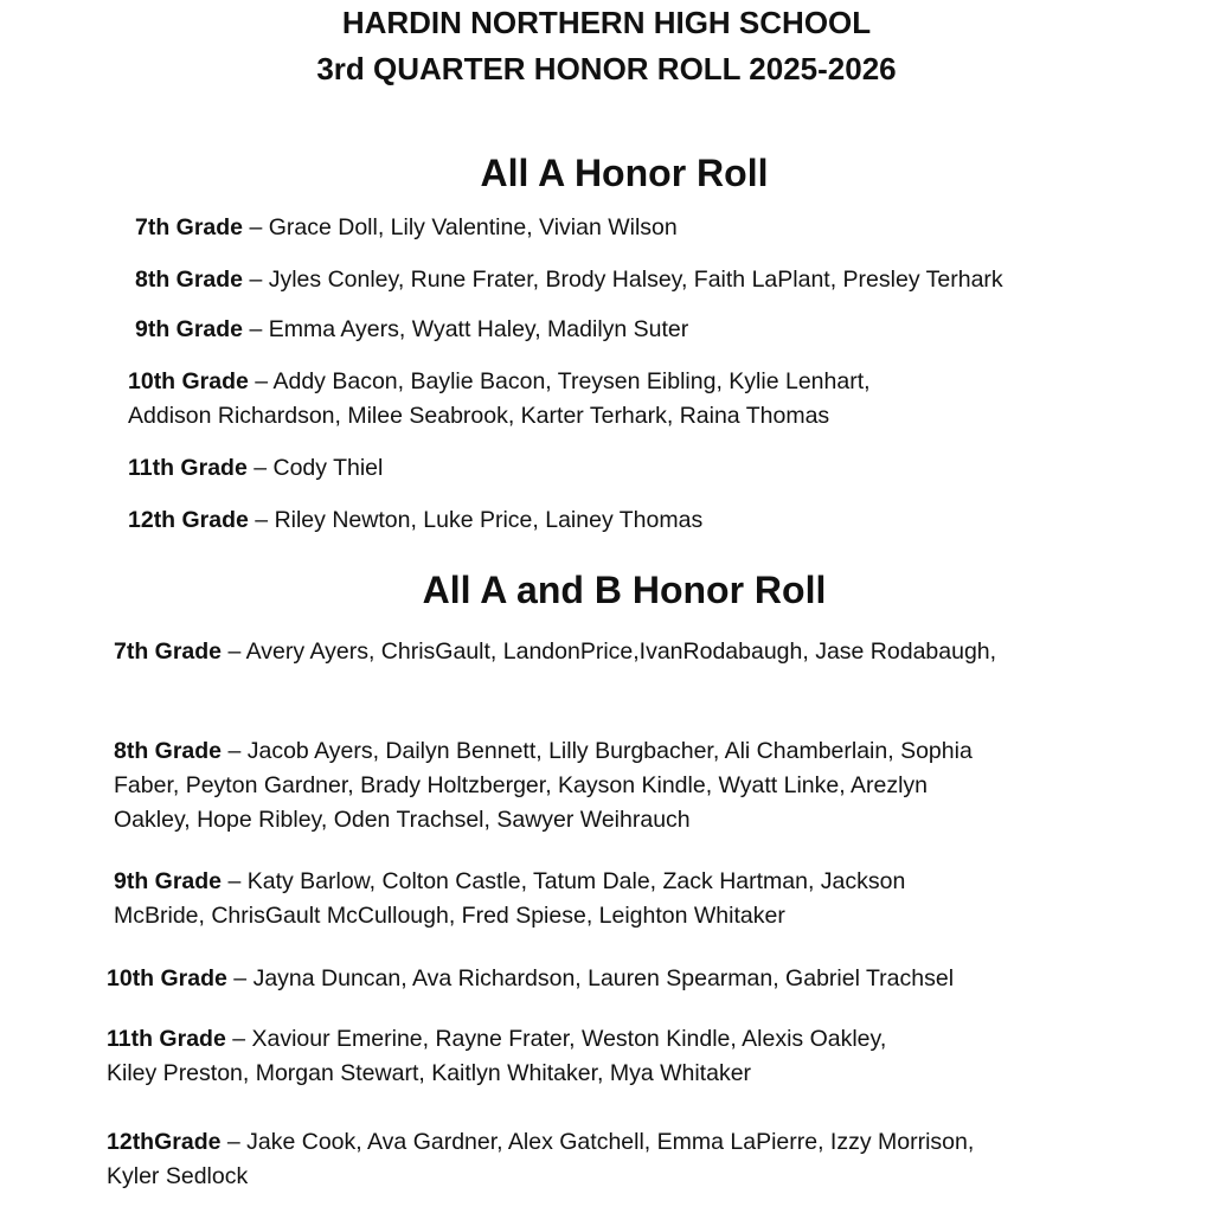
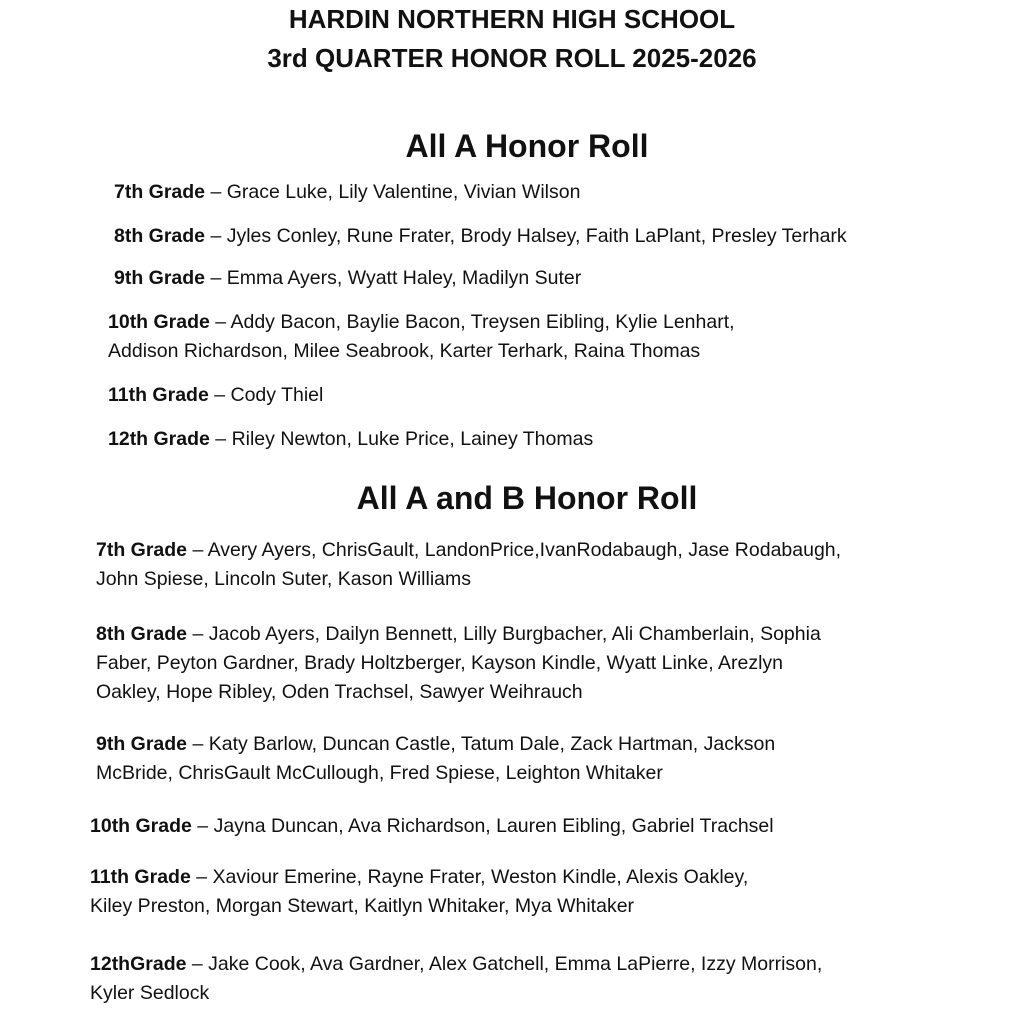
  HARDIN NORTHERN HIGH SCHOOL
  3rd QUARTER HONOR ROLL 2025-2026
  All A Honor Roll
- 7th Grade – Grace Doll, Lily Valentine, Vivian Wilson
+ 7th Grade – Grace Luke, Lily Valentine, Vivian Wilson
  8th Grade – Jyles Conley, Rune Frater, Brody Halsey, Faith LaPlant, Presley Terhark
  9th Grade – Emma Ayers, Wyatt Haley, Madilyn Suter
  10th Grade – Addy Bacon, Baylie Bacon, Treysen Eibling, Kylie Lenhart,
  Addison Richardson, Milee Seabrook, Karter Terhark, Raina Thomas
  11th Grade – Cody Thiel
  12th Grade – Riley Newton, Luke Price, Lainey Thomas
  All A and B Honor Roll
  7th Grade – Avery Ayers, ChrisGault, LandonPrice,IvanRodabaugh, Jase Rodabaugh,
+ John Spiese, Lincoln Suter, Kason Williams
  8th Grade – Jacob Ayers, Dailyn Bennett, Lilly Burgbacher, Ali Chamberlain, Sophia
  Faber, Peyton Gardner, Brady Holtzberger, Kayson Kindle, Wyatt Linke, Arezlyn
  Oakley, Hope Ribley, Oden Trachsel, Sawyer Weihrauch
- 9th Grade – Katy Barlow, Colton Castle, Tatum Dale, Zack Hartman, Jackson
+ 9th Grade – Katy Barlow, Duncan Castle, Tatum Dale, Zack Hartman, Jackson
  McBride, ChrisGault McCullough, Fred Spiese, Leighton Whitaker
- 10th Grade – Jayna Duncan, Ava Richardson, Lauren Spearman, Gabriel Trachsel
+ 10th Grade – Jayna Duncan, Ava Richardson, Lauren Eibling, Gabriel Trachsel
  11th Grade – Xaviour Emerine, Rayne Frater, Weston Kindle, Alexis Oakley,
  Kiley Preston, Morgan Stewart, Kaitlyn Whitaker, Mya Whitaker
  12thGrade – Jake Cook, Ava Gardner, Alex Gatchell, Emma LaPierre, Izzy Morrison,
  Kyler Sedlock
